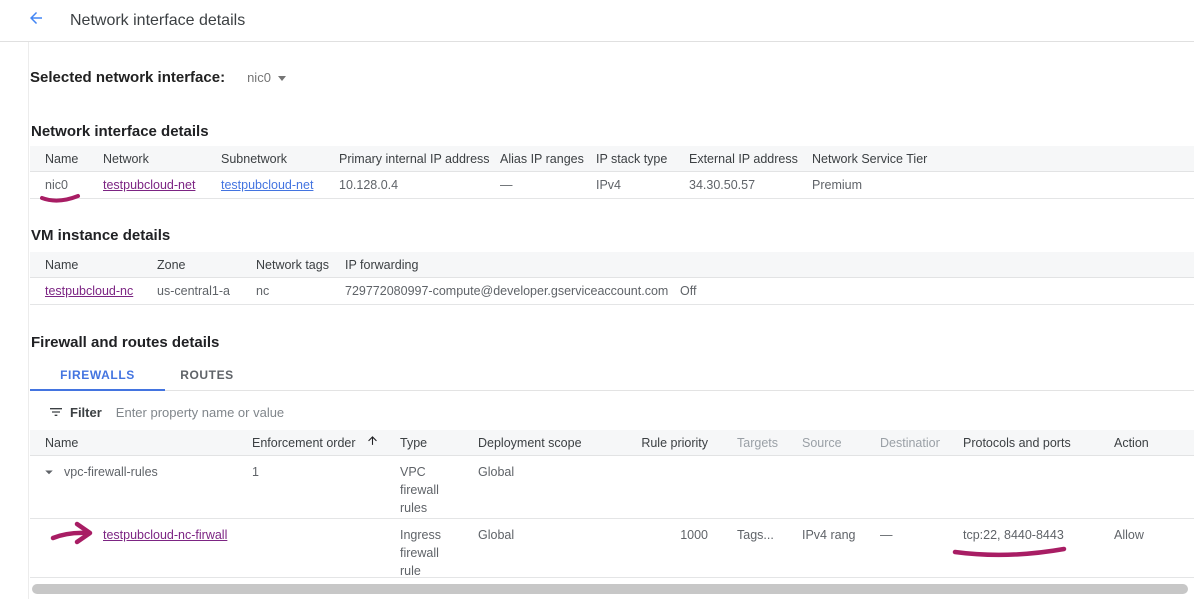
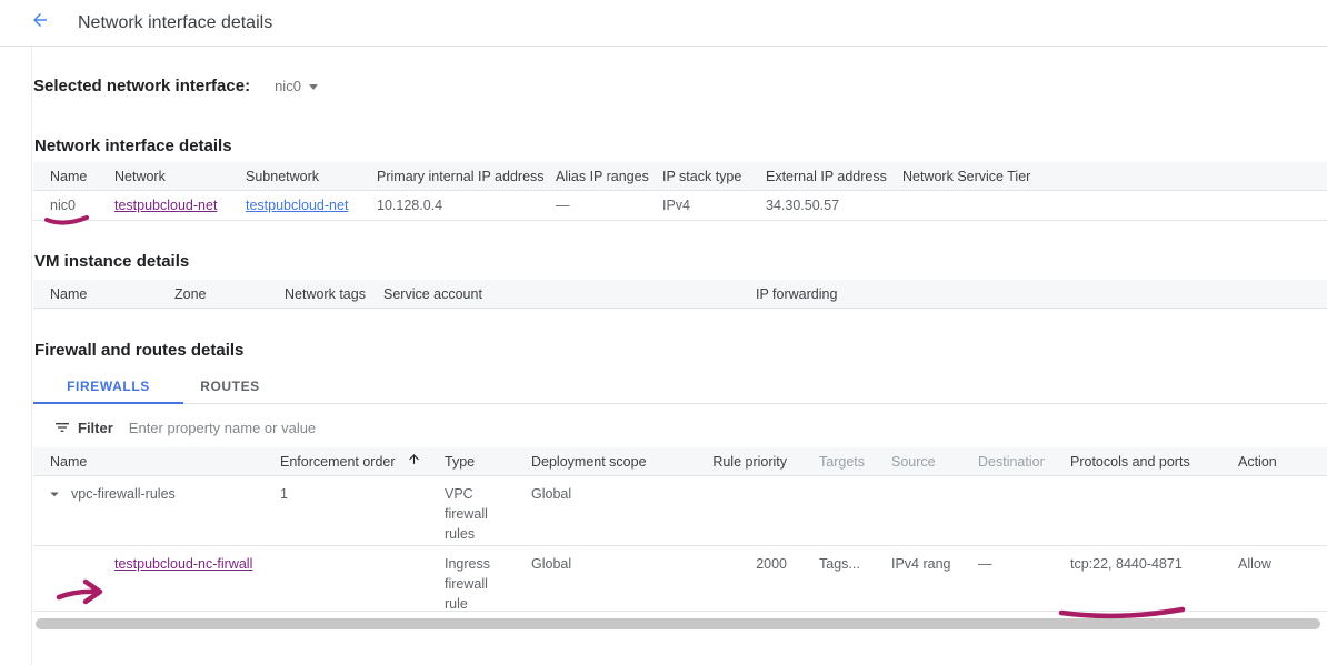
  Network interface details
  Selected network interface:
  nic0
  Network interface details
  Name
  Network
  Subnetwork
  Primary internal IP address
  Alias IP ranges
  IP stack type
  External IP address
  Network Service Tier
  nic0
  testpubcloud-net
  testpubcloud-net
  10.128.0.4
  —
  IPv4
  34.30.50.57
- Premium
  VM instance details
  Name
  Zone
  Network tags
+ Service account
  IP forwarding
- testpubcloud-nc
- us-central1-a
- nc
- 729772080997-compute@developer.gserviceaccount.com
- Off
  Firewall and routes details
  FIREWALLS
  ROUTES
  Filter
  Enter property name or value
  Name
  Enforcement order
  Type
  Deployment scope
  Rule priority
  Targets
  Source
  Destination
  Protocols and ports
  Action
  vpc-firewall-rules
  1
  VPC firewall rules
  Global
  testpubcloud-nc-firwall
  Ingress firewall rule
  Global
- 1000
+ 2000
  Tags...
  IPv4 rang
  —
- tcp:22, 8440-8443
+ tcp:22, 8440-4871
  Allow
